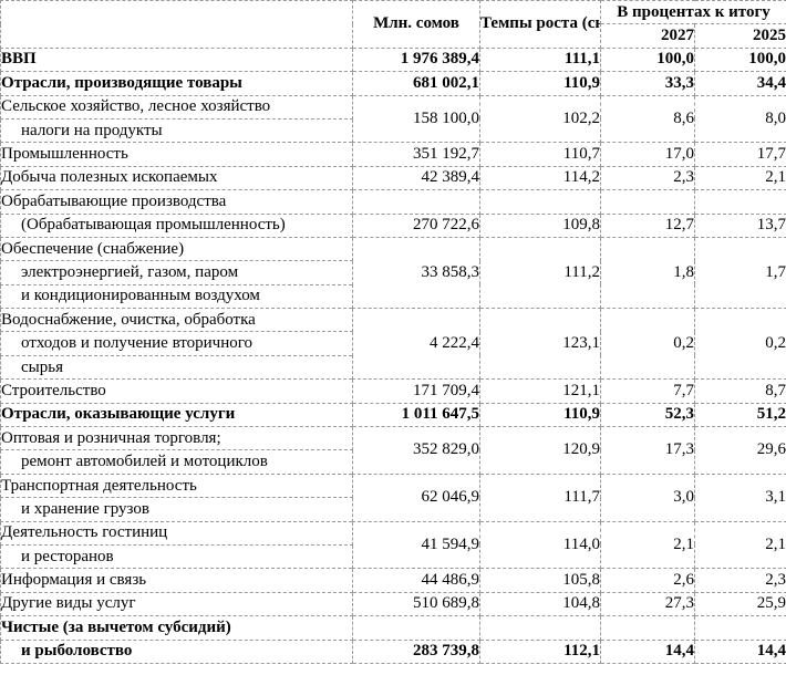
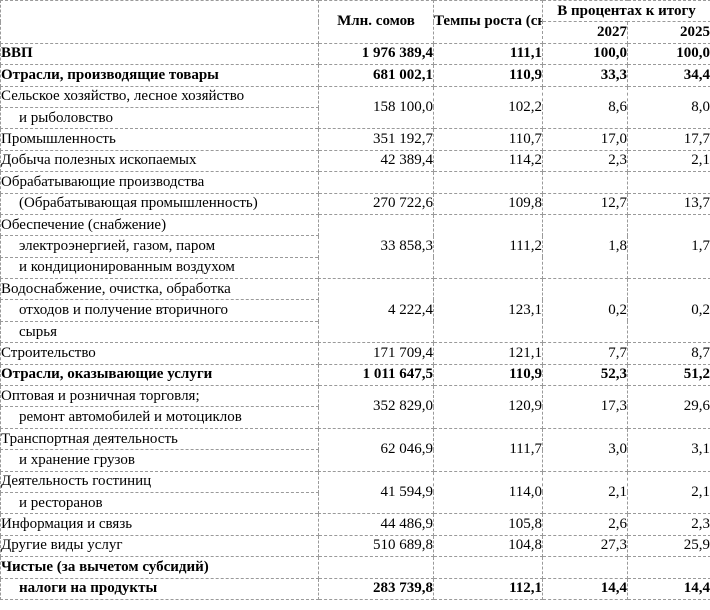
  	Млн. сомов	Темпы роста (сн	В процентах к итогу
  2027	2025
  ВВП	1 976 389,4	111,1	100,0	100,0
  Отрасли, производящие товары	681 002,1	110,9	33,3	34,4
  Сельское хозяйство, лесное хозяйство	158 100,0	102,2	8,6	8,0
- налоги на продукты
+ и рыболовство
  Промышленность	351 192,7	110,7	17,0	17,7
  Добыча полезных ископаемых	42 389,4	114,2	2,3	2,1
  Обрабатывающие производства
  (Обрабатывающая промышленность)	270 722,6	109,8	12,7	13,7
  Обеспечение (снабжение)	33 858,3	111,2	1,8	1,7
  электроэнергией, газом, паром
  и кондиционированным воздухом
  Водоснабжение, очистка, обработка	4 222,4	123,1	0,2	0,2
  отходов и получение вторичного
  сырья
  Строительство	171 709,4	121,1	7,7	8,7
  Отрасли, оказывающие услуги	1 011 647,5	110,9	52,3	51,2
  Оптовая и розничная торговля;	352 829,0	120,9	17,3	29,6
  ремонт автомобилей и мотоциклов
  Транспортная деятельность	62 046,9	111,7	3,0	3,1
  и хранение грузов
  Деятельность гостиниц	41 594,9	114,0	2,1	2,1
  и ресторанов
  Информация и связь	44 486,9	105,8	2,6	2,3
  Другие виды услуг	510 689,8	104,8	27,3	25,9
  Чистые (за вычетом субсидий)
- и рыболовство	283 739,8	112,1	14,4	14,4
+ налоги на продукты	283 739,8	112,1	14,4	14,4
